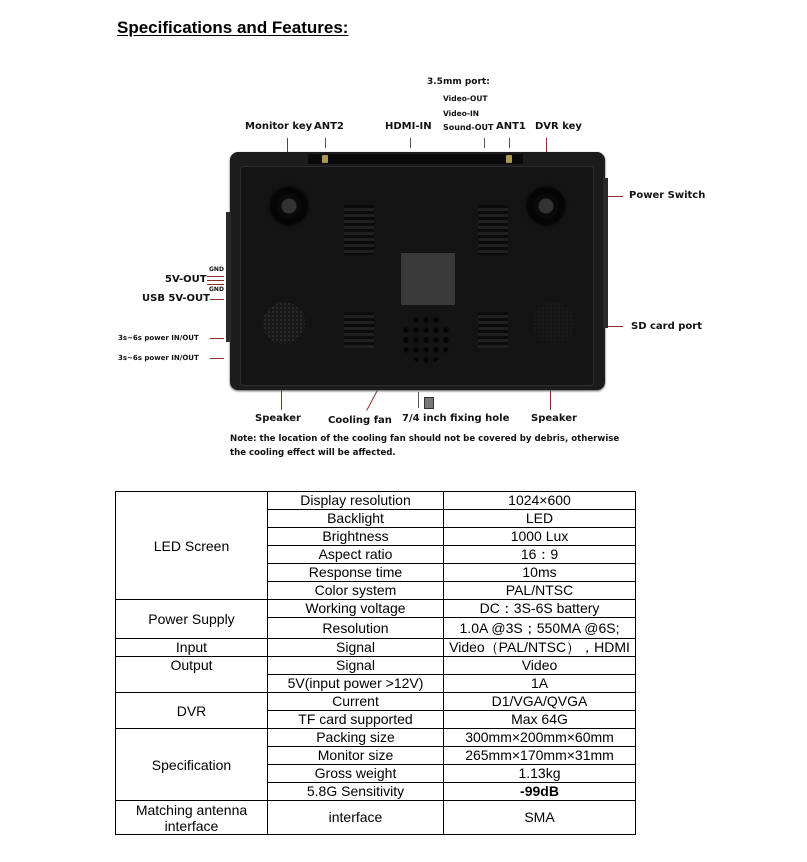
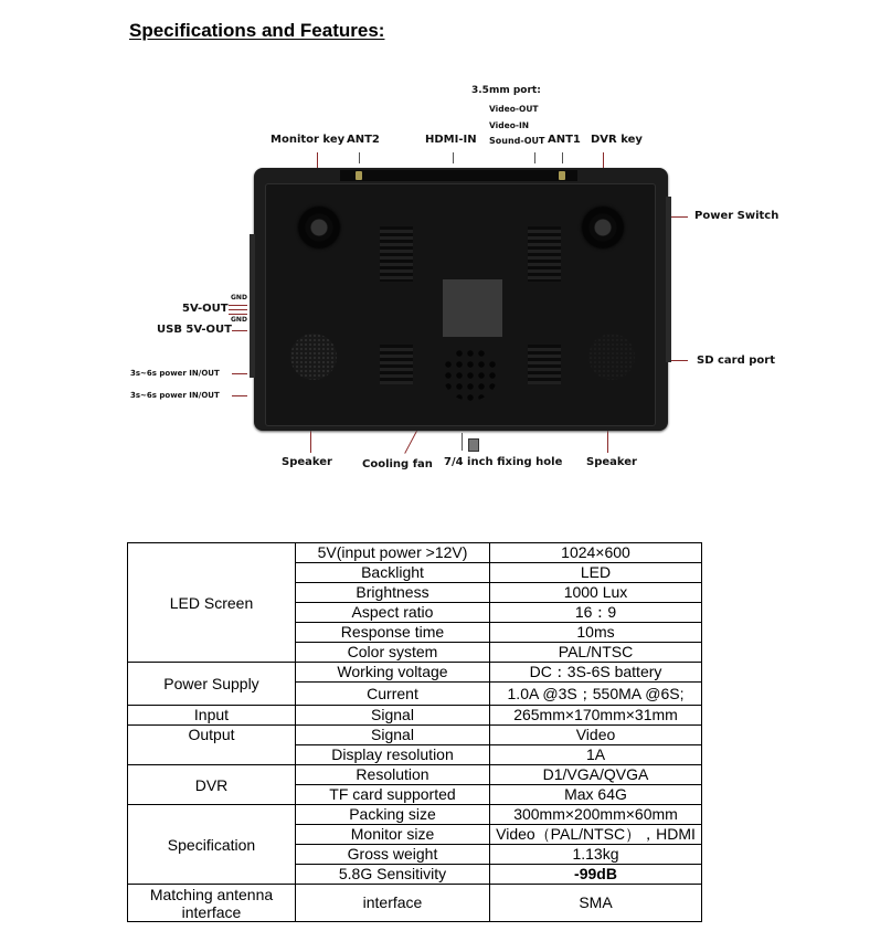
  Specifications and Features:
  3.5mm port:
  Video-OUT
  Video-IN
  Monitor key
  ANT2
  HDMI-IN
  Sound-OUT
  ANT1
  DVR key
  5V-OUT
  USB 5V-OUT
  3s~6s power IN/OUT
  3s~6s power IN/OUT
  Power Switch
  SD card port
  Speaker
  Cooling fan
  7/4 inch fixing hole
  Speaker
- Note: the location of the cooling fan should not be covered by debris, otherwise the cooling effect will be affected.
- LED Screen	Display resolution	1024×600
+ LED Screen	5V(input power >12V)	1024×600
  Backlight	LED
  Brightness	1000 Lux
  Aspect ratio	16：9
  Response time	10ms
  Color system	PAL/NTSC
  Power Supply	Working voltage	DC：3S-6S battery
- Resolution	1.0A @3S；550MA @6S;
+ Current	1.0A @3S；550MA @6S;
- Input	Signal	Video（PAL/NTSC），HDMI
+ Input	Signal	265mm×170mm×31mm
  Output	Signal	Video
- 5V(input power >12V)	1A
+ Display resolution	1A
- DVR	Current	D1/VGA/QVGA
+ DVR	Resolution	D1/VGA/QVGA
  TF card supported	Max 64G
  Specification	Packing size	300mm×200mm×60mm
- Monitor size	265mm×170mm×31mm
+ Monitor size	Video（PAL/NTSC），HDMI
  Gross weight	1.13kg
  5.8G Sensitivity	-99dB
  Matching antenna interface	interface	SMA
